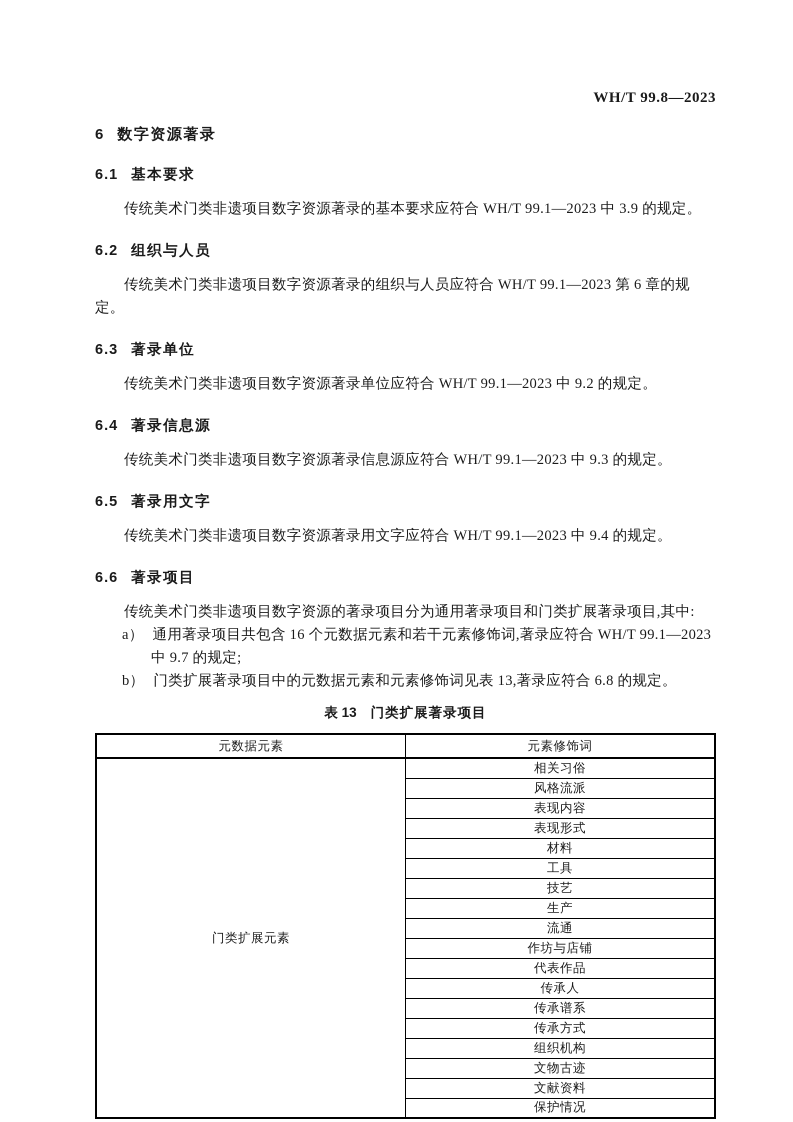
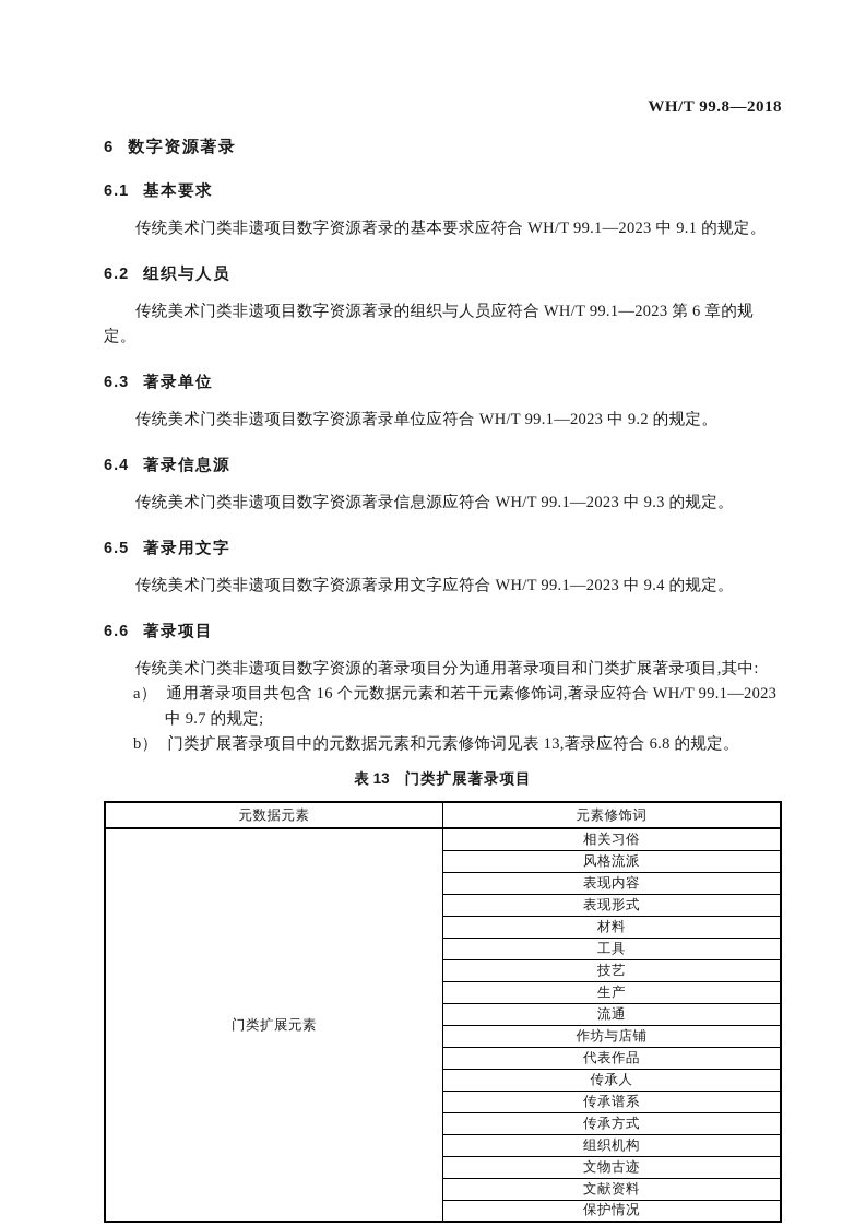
- WH/T 99.8—2023
+ WH/T 99.8—2018
  6 数字资源著录
  6.1 基本要求
- 传统美术门类非遗项目数字资源著录的基本要求应符合 WH/T 99.1—2023 中 3.9 的规定。
+ 传统美术门类非遗项目数字资源著录的基本要求应符合 WH/T 99.1—2023 中 9.1 的规定。
  6.2 组织与人员
  传统美术门类非遗项目数字资源著录的组织与人员应符合 WH/T 99.1—2023 第 6 章的规定。
  6.3 著录单位
  传统美术门类非遗项目数字资源著录单位应符合 WH/T 99.1—2023 中 9.2 的规定。
  6.4 著录信息源
  传统美术门类非遗项目数字资源著录信息源应符合 WH/T 99.1—2023 中 9.3 的规定。
  6.5 著录用文字
  传统美术门类非遗项目数字资源著录用文字应符合 WH/T 99.1—2023 中 9.4 的规定。
  6.6 著录项目
  传统美术门类非遗项目数字资源的著录项目分为通用著录项目和门类扩展著录项目,其中:
  a） 通用著录项目共包含 16 个元数据元素和若干元素修饰词,著录应符合 WH/T 99.1—2023 中 9.7 的规定;
  b） 门类扩展著录项目中的元数据元素和元素修饰词见表 13,著录应符合 6.8 的规定。
  表 13 门类扩展著录项目
  元数据元素	元素修饰词
  门类扩展元素	相关习俗
  风格流派
  表现内容
  表现形式
  材料
  工具
  技艺
  生产
  流通
  作坊与店铺
  代表作品
  传承人
  传承谱系
  传承方式
  组织机构
  文物古迹
  文献资料
  保护情况
